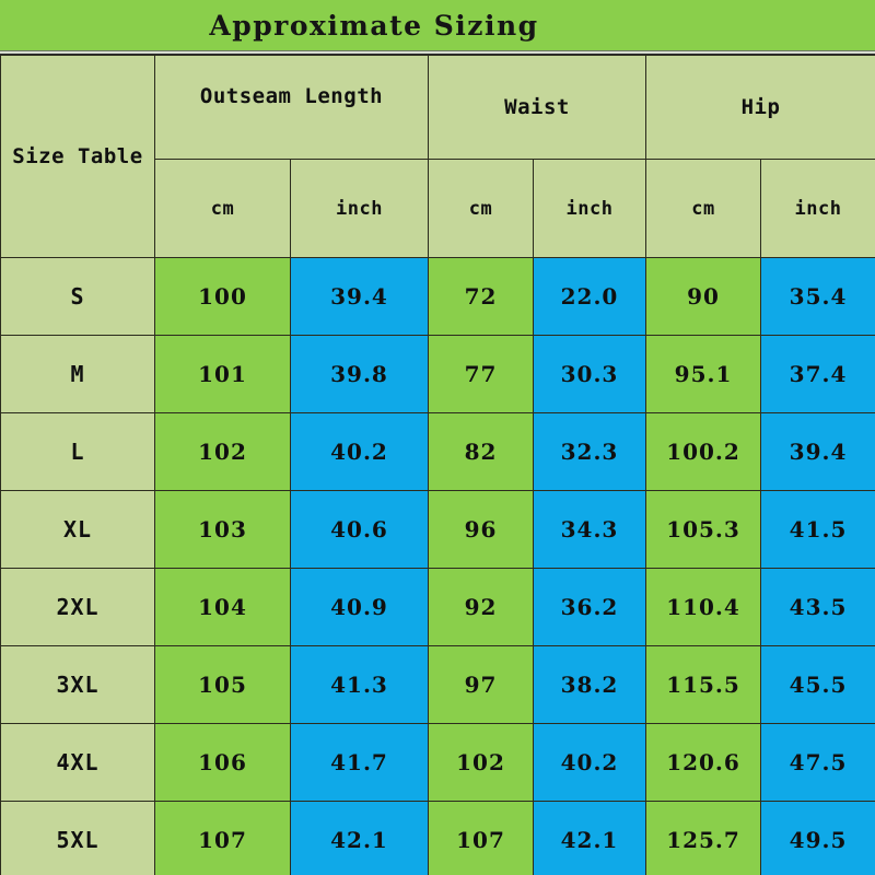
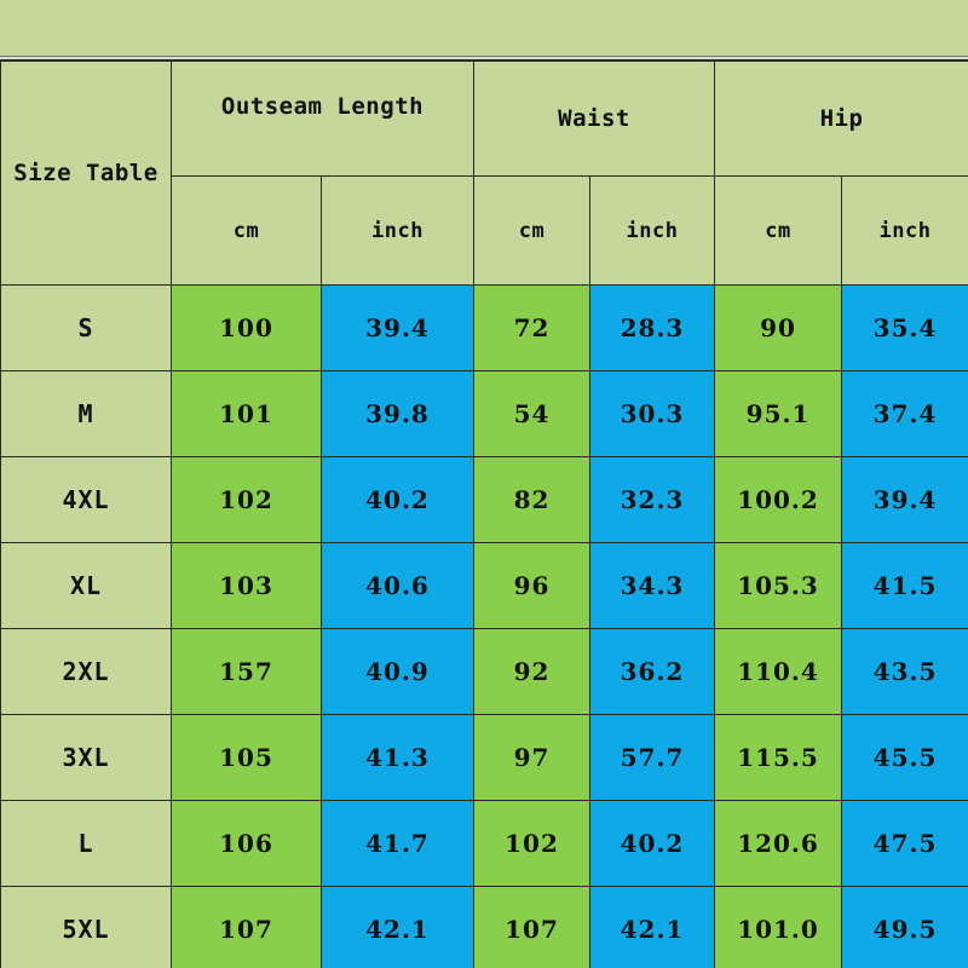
- Approximate Sizing
  Size Table	Outseam Length	Waist	Hip
  cm	inch	cm	inch	cm	inch
- S	100	39.4	72	22.0	90	35.4
+ S	100	39.4	72	28.3	90	35.4
- M	101	39.8	77	30.3	95.1	37.4
+ M	101	39.8	54	30.3	95.1	37.4
- L	102	40.2	82	32.3	100.2	39.4
+ 4XL	102	40.2	82	32.3	100.2	39.4
  XL	103	40.6	96	34.3	105.3	41.5
- 2XL	104	40.9	92	36.2	110.4	43.5
+ 2XL	157	40.9	92	36.2	110.4	43.5
- 3XL	105	41.3	97	38.2	115.5	45.5
+ 3XL	105	41.3	97	57.7	115.5	45.5
- 4XL	106	41.7	102	40.2	120.6	47.5
+ L	106	41.7	102	40.2	120.6	47.5
- 5XL	107	42.1	107	42.1	125.7	49.5
+ 5XL	107	42.1	107	42.1	101.0	49.5
